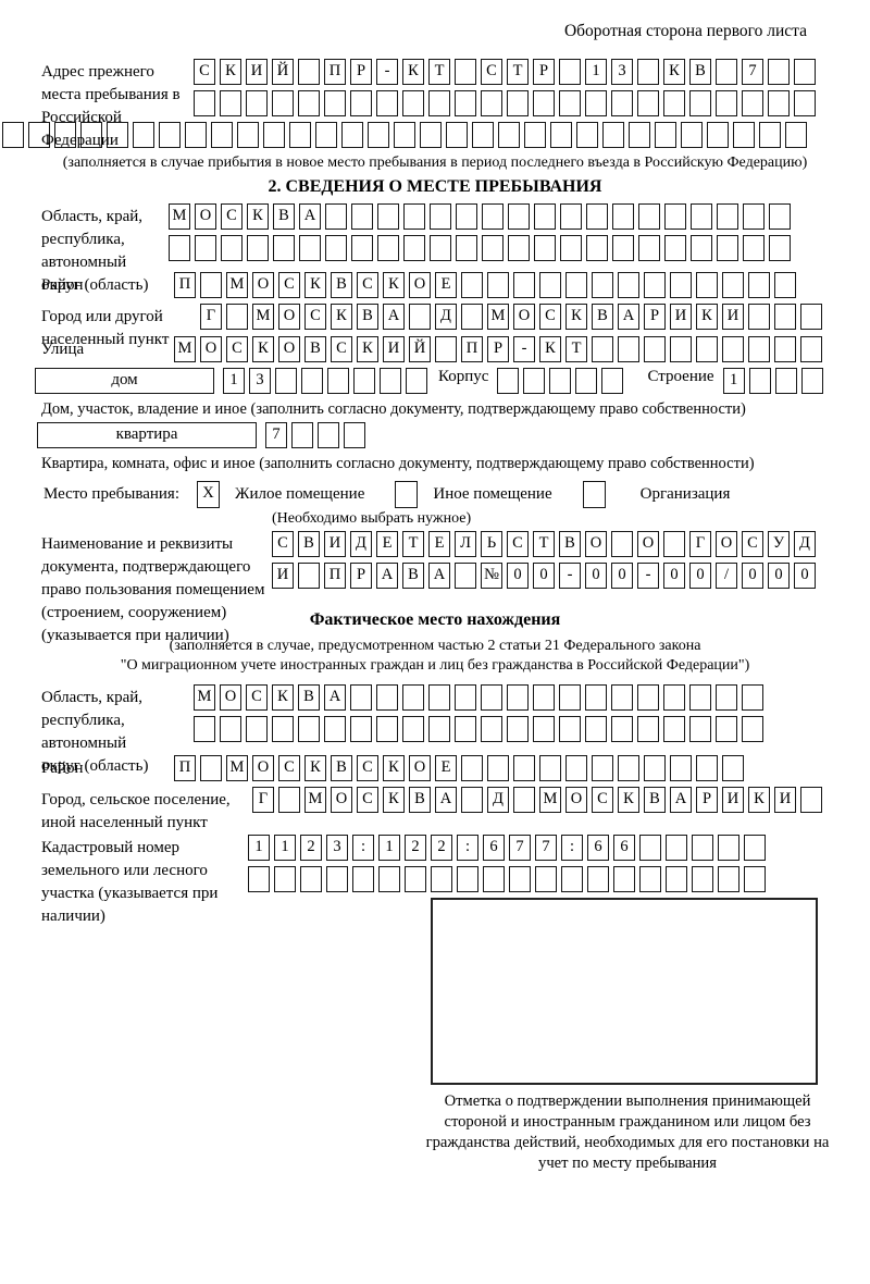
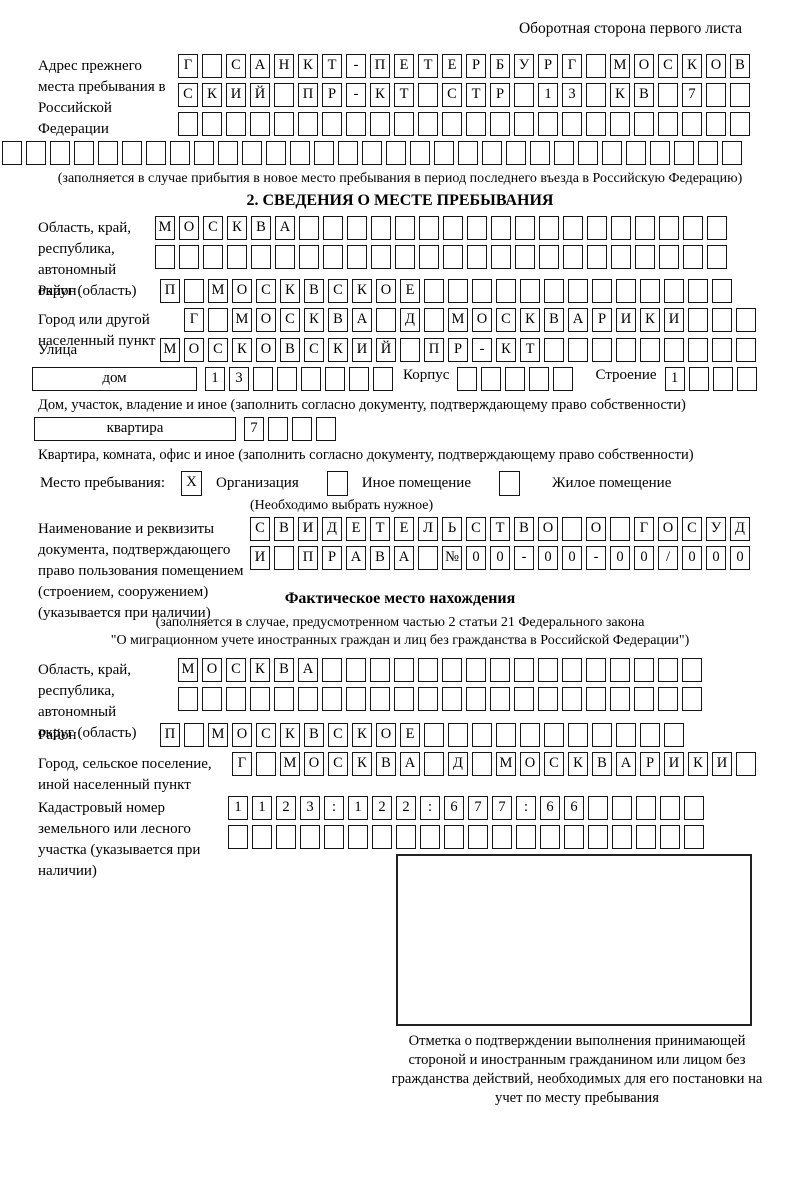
  Оборотная сторона первого листа
  Адрес прежнего места пребывания в Российской Федерации
+ Г С А Н К Т - П Е Т Е Р Б У Р Г М О С К О В
  С К И Й П Р - К Т С Т Р 1 3 К В 7
  (заполняется в случае прибытия в новое место пребывания в период последнего въезда в Российскую Федерацию)
  2. СВЕДЕНИЯ О МЕСТЕ ПРЕБЫВАНИЯ
  Область, край, республика, автономный округ (область)
  М О С К В А
  Район
  П М О С К В С К О Е
  Город или другой населенный пункт
  Г М О С К В А Д М О С К В А Р И К И
  Улица
  М О С К О В С К И Й П Р - К Т
  дом 1 3 Корпус Строение 1
  Дом, участок, владение и иное (заполнить согласно документу, подтверждающему право собственности)
  квартира 7
  Квартира, комната, офис и иное (заполнить согласно документу, подтверждающему право собственности)
  Место пребывания:
  X
- Жилое помещение
+ Организация
  Иное помещение
- Организация
+ Жилое помещение
  (Необходимо выбрать нужное)
  Наименование и реквизиты документа, подтверждающего право пользования помещением (строением, сооружением) (указывается при наличии)
  С В И Д Е Т Е Л Ь С Т В О О Г О С У Д
  И П Р А В А № 0 0 - 0 0 - 0 0 / 0 0 0
  Фактическое место нахождения
  (заполняется в случае, предусмотренном частью 2 статьи 21 Федерального закона
  "О миграционном учете иностранных граждан и лиц без гражданства в Российской Федерации")
  Область, край, республика, автономный округ (область)
  М О С К В А
  Район
  П М О С К В С К О Е
  Город, сельское поселение, иной населенный пункт
  Г М О С К В А Д М О С К В А Р И К И
  Кадастровый номер земельного или лесного участка (указывается при наличии)
  1 1 2 3 : 1 2 2 : 6 7 7 : 6 6
  Отметка о подтверждении выполнения принимающей стороной и иностранным гражданином или лицом без гражданства действий, необходимых для его постановки на учет по месту пребывания
